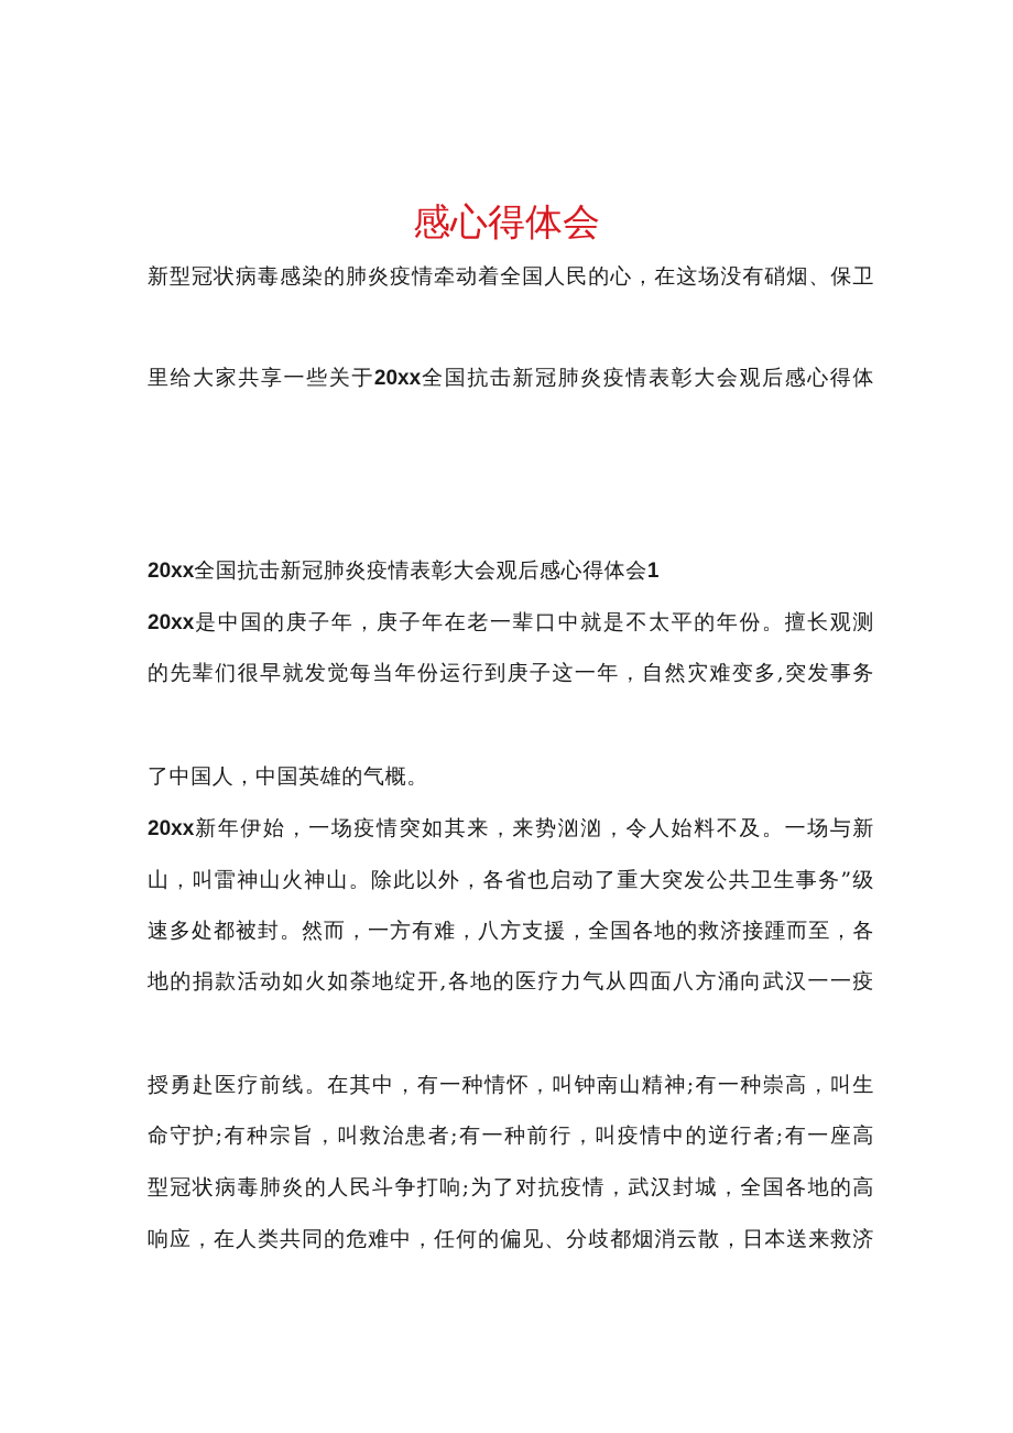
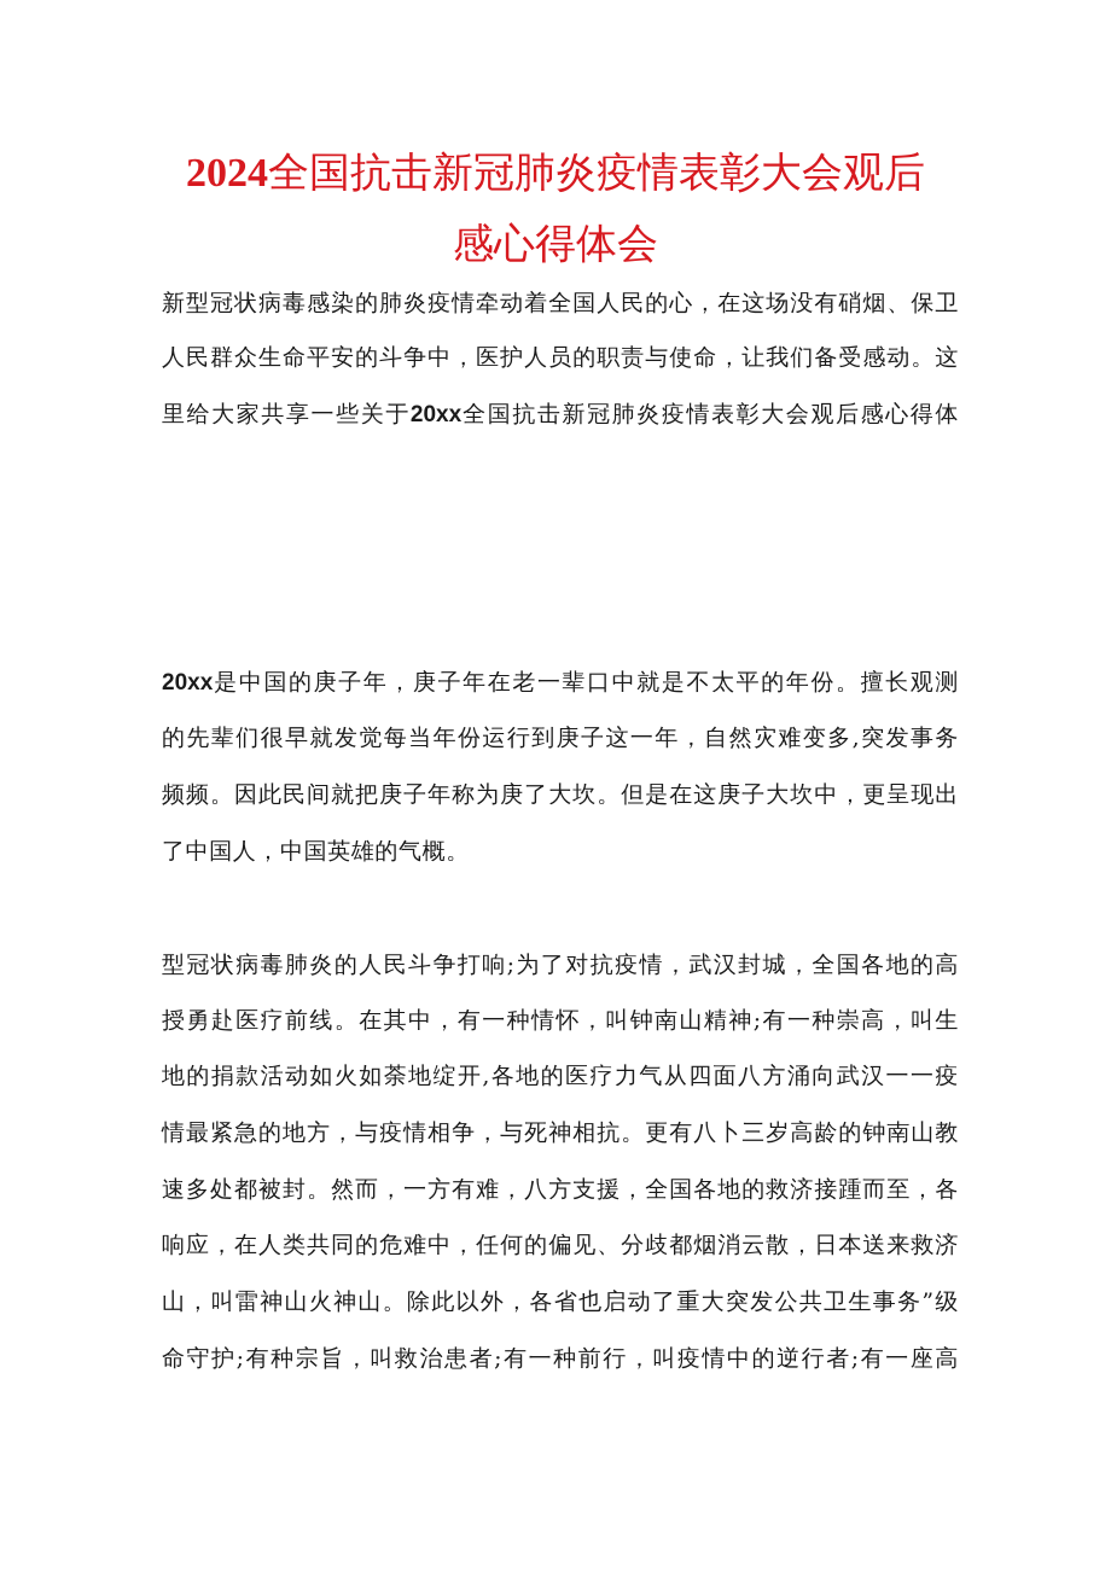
+ 2024全国抗击新冠肺炎疫情表彰大会观后
  感心得体会
  新型冠状病毒感染的肺炎疫情牵动着全国人民的心，在这场没有硝烟、保卫
+ 人民群众生命平安的斗争中，医护人员的职责与使命，让我们备受感动。这
  里给大家共享一些关于20xx全国抗击新冠肺炎疫情表彰大会观后感心得体
- 20xx全国抗击新冠肺炎疫情表彰大会观后感心得体会1
  20xx是中国的庚子年，庚子年在老一辈口中就是不太平的年份。擅长观测
  的先辈们很早就发觉每当年份运行到庚子这一年，自然灾难变多,突发事务
+ 频频。因此民间就把庚子年称为庚了大坎。但是在这庚子大坎中，更呈现出
  了中国人，中国英雄的气概。
- 20xx新年伊始，一场疫情突如其来，来势汹汹，令人始料不及。一场与新
- 山，叫雷神山火神山。除此以外，各省也启动了重大突发公共卫生事务”级
+ 型冠状病毒肺炎的人民斗争打响;为了对抗疫情，武汉封城，全国各地的高
- 速多处都被封。然而，一方有难，八方支援，全国各地的救济接踵而至，各
+ 授勇赴医疗前线。在其中，有一种情怀，叫钟南山精神;有一种崇高，叫生
  地的捐款活动如火如荼地绽开,各地的医疗力气从四面八方涌向武汉一一疫
+ 情最紧急的地方，与疫情相争，与死神相抗。更有八卜三岁高龄的钟南山教
- 授勇赴医疗前线。在其中，有一种情怀，叫钟南山精神;有一种崇高，叫生
+ 速多处都被封。然而，一方有难，八方支援，全国各地的救济接踵而至，各
- 命守护;有种宗旨，叫救治患者;有一种前行，叫疫情中的逆行者;有一座高
+ 响应，在人类共同的危难中，任何的偏见、分歧都烟消云散，日本送来救济
- 型冠状病毒肺炎的人民斗争打响;为了对抗疫情，武汉封城，全国各地的高
+ 山，叫雷神山火神山。除此以外，各省也启动了重大突发公共卫生事务”级
- 响应，在人类共同的危难中，任何的偏见、分歧都烟消云散，日本送来救济
+ 命守护;有种宗旨，叫救治患者;有一种前行，叫疫情中的逆行者;有一座高
